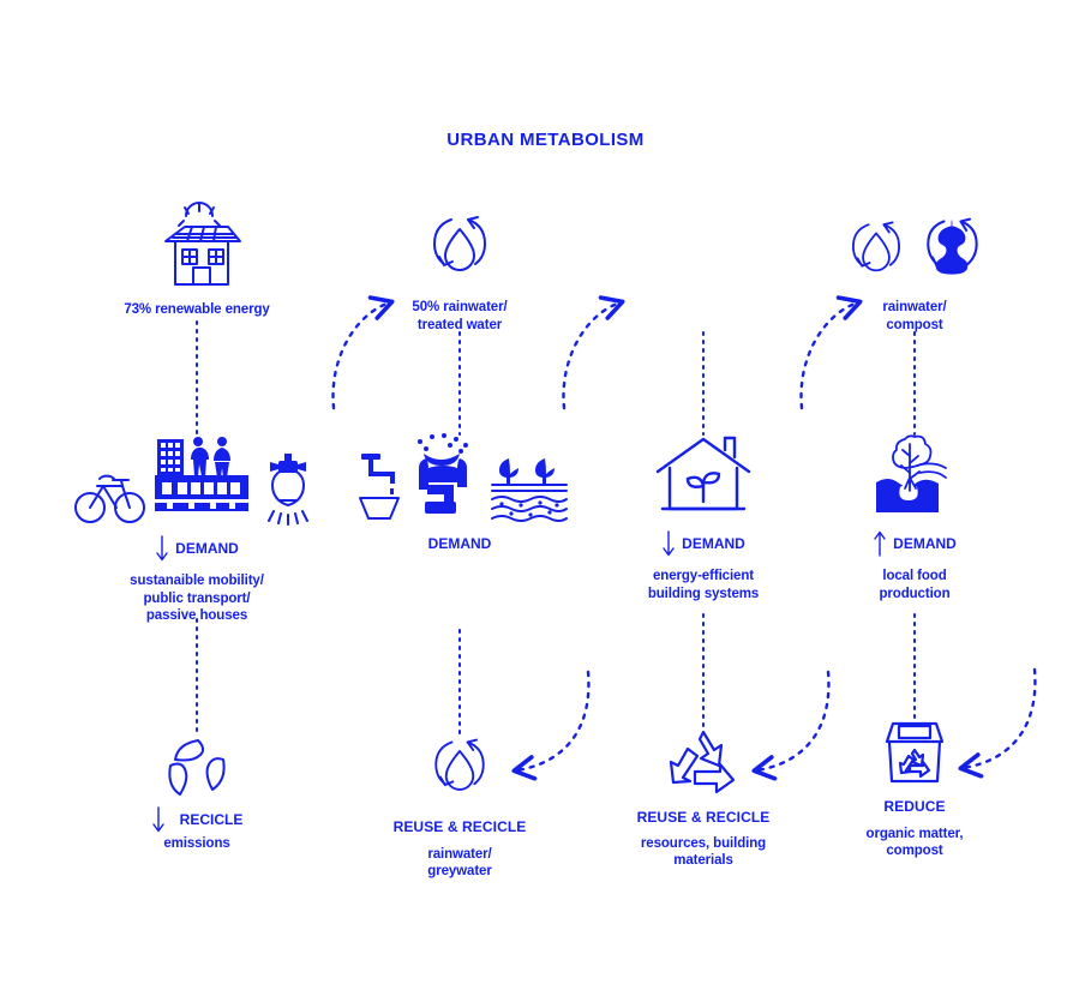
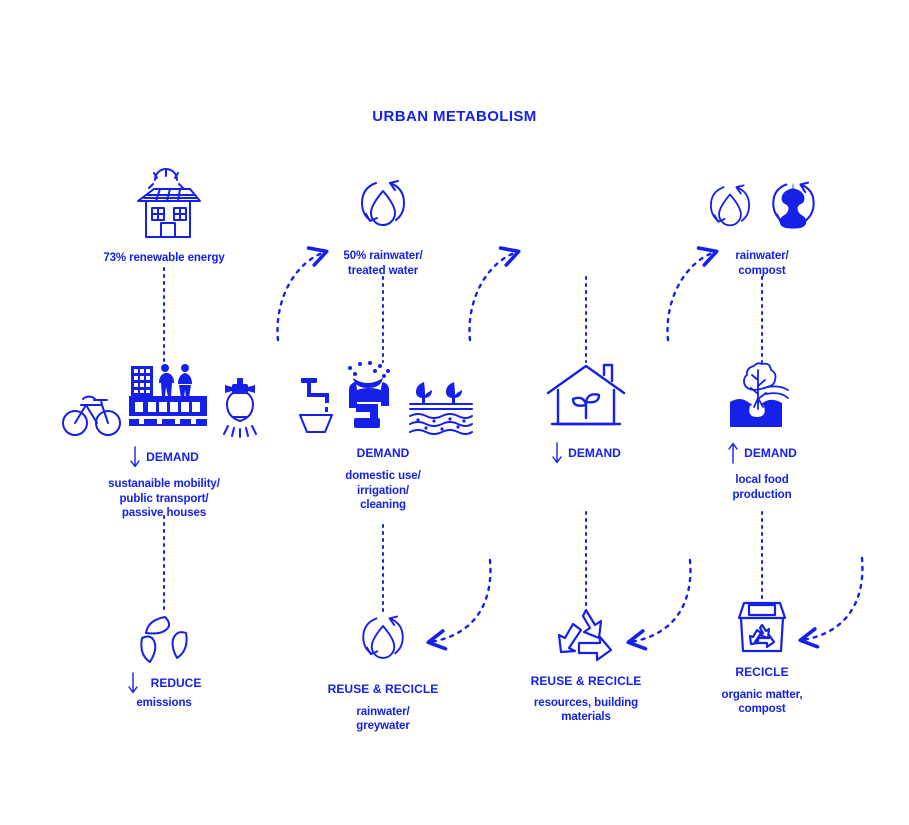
  URBAN METABOLISM
  73% renewable energy
  DEMAND
  sustanaible mobility/
  public transport/
  passive houses
- RECICLE
+ REDUCE
  emissions
  50% rainwater/
  treated water
  DEMAND
+ domestic use/
+ irrigation/
+ cleaning
  REUSE & RECICLE
  rainwater/
  greywater
  DEMAND
- energy-efficient
- building systems
  REUSE & RECICLE
  resources, building
  materials
  rainwater/
  compost
  DEMAND
  local food
  production
- REDUCE
+ RECICLE
  organic matter,
  compost
